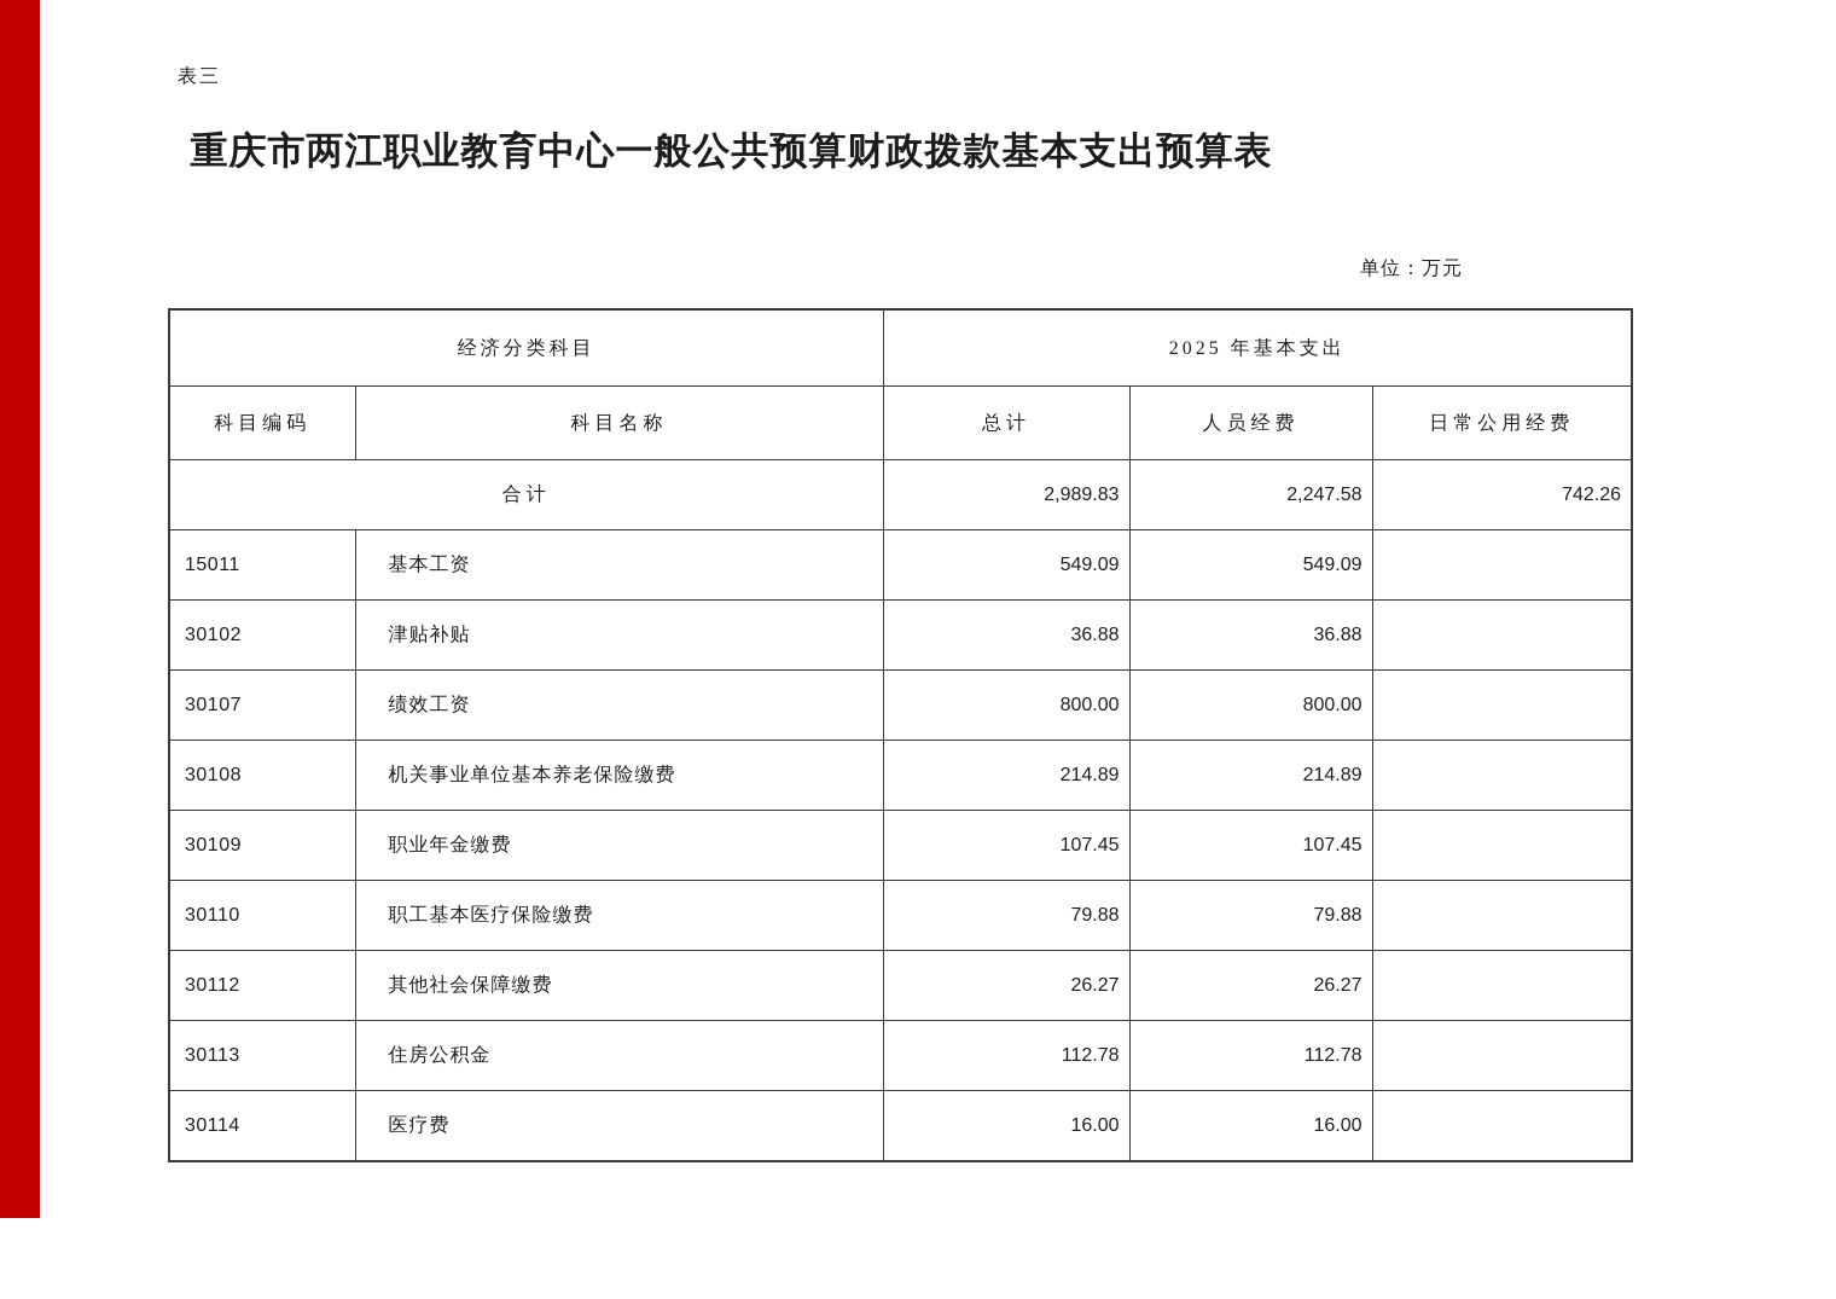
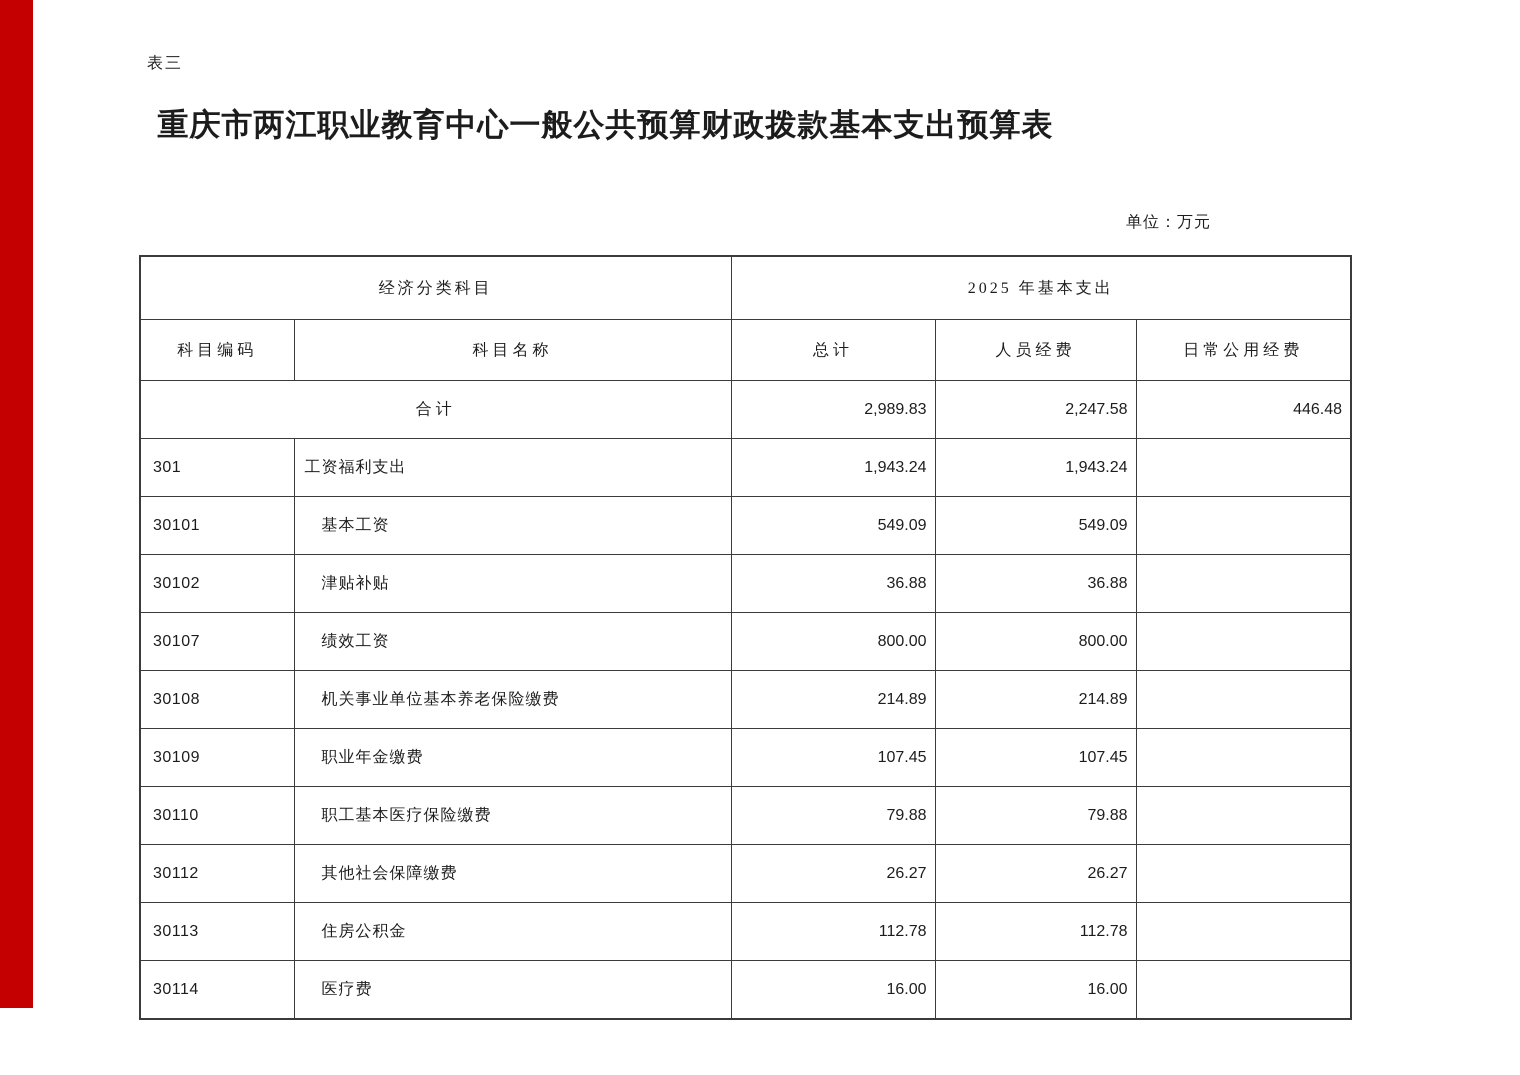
  表三
  重庆市两江职业教育中心一般公共预算财政拨款基本支出预算表
  单位：万元
  经济分类科目	2025 年基本支出
  科目编码	科目名称	总计	人员经费	日常公用经费
- 合计	2,989.83	2,247.58	742.26
+ 合计	2,989.83	2,247.58	446.48
+ 301	工资福利支出	1,943.24	1,943.24
- 15011	基本工资	549.09	549.09
+ 30101	基本工资	549.09	549.09
  30102	津贴补贴	36.88	36.88
  30107	绩效工资	800.00	800.00
  30108	机关事业单位基本养老保险缴费	214.89	214.89
  30109	职业年金缴费	107.45	107.45
  30110	职工基本医疗保险缴费	79.88	79.88
  30112	其他社会保障缴费	26.27	26.27
  30113	住房公积金	112.78	112.78
  30114	医疗费	16.00	16.00
